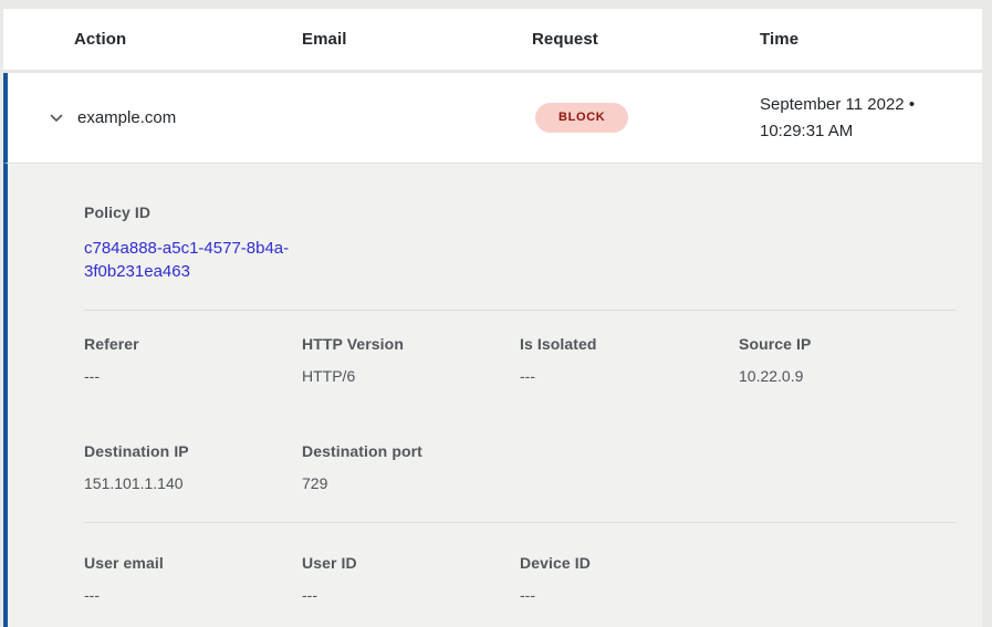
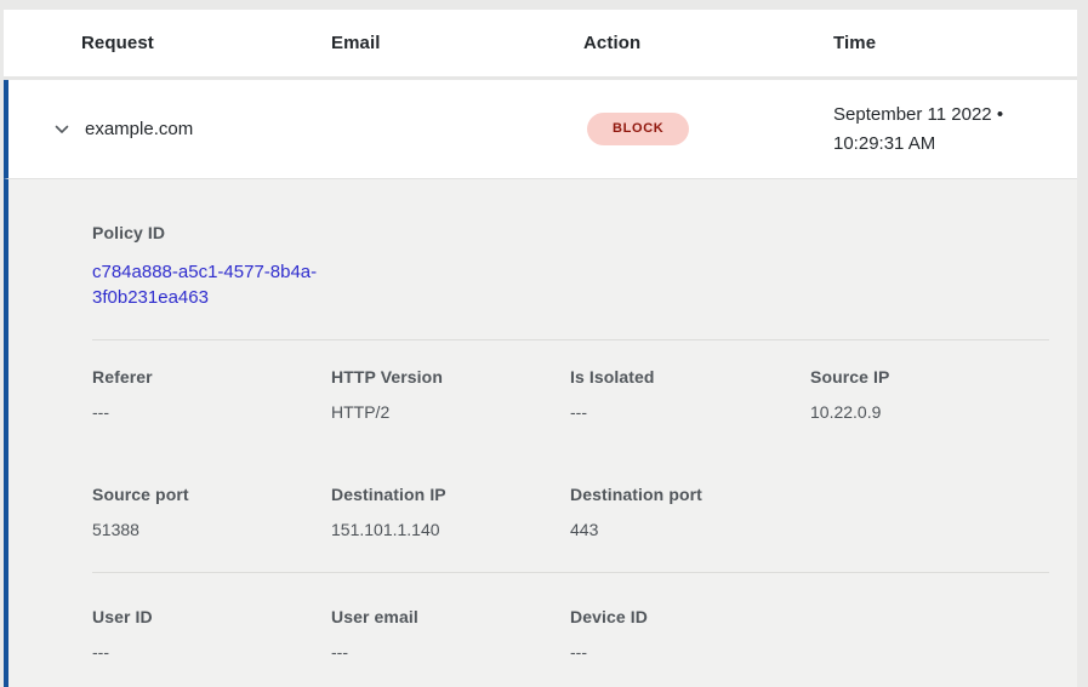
- Action
+ Request
  Email
- Request
+ Action
  Time
  example.com
  BLOCK
  September 11 2022 • 10:29:31 AM
  Policy ID
  c784a888-a5c1-4577-8b4a-3f0b231ea463
  Referer
  ---
  HTTP Version
- HTTP/6
+ HTTP/2
  Is Isolated
  ---
  Source IP
  10.22.0.9
+ Source port
+ 51388
  Destination IP
  151.101.1.140
  Destination port
- 729
+ 443
- User email
+ User ID
  ---
- User ID
+ User email
  ---
  Device ID
  ---
